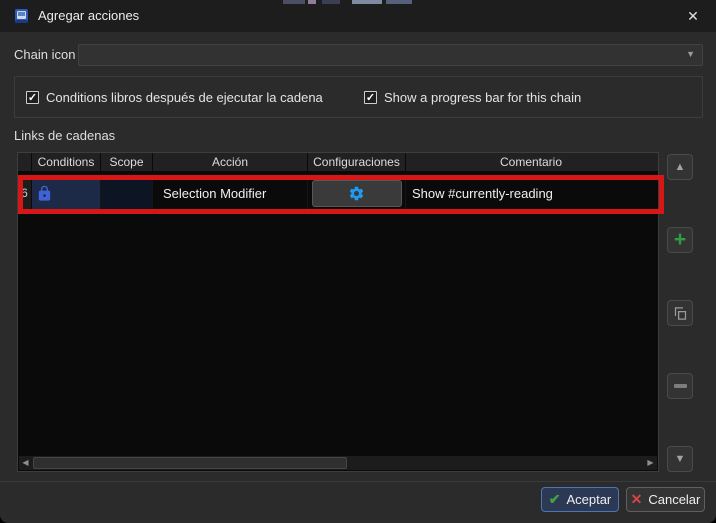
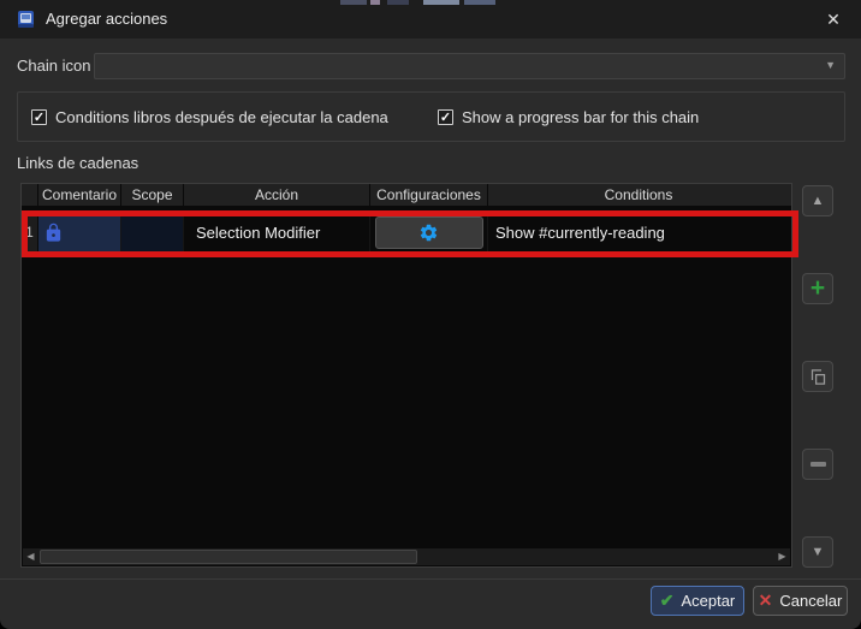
  Agregar acciones
  ✕
  Chain icon
  ▼
  ✓
  Conditions libros después de ejecutar la cadena
  ✓
  Show a progress bar for this chain
  Links de cadenas
- Conditions
+ Comentario
  Scope
  Acción
  Configuraciones
- Comentario
+ Conditions
- 6
+ 1
  Selection Modifier
  Show #currently-reading
  ◀
  ▶
  ▲
  +
  ▼
  ✔
  Aceptar
  ✕
  Cancelar
